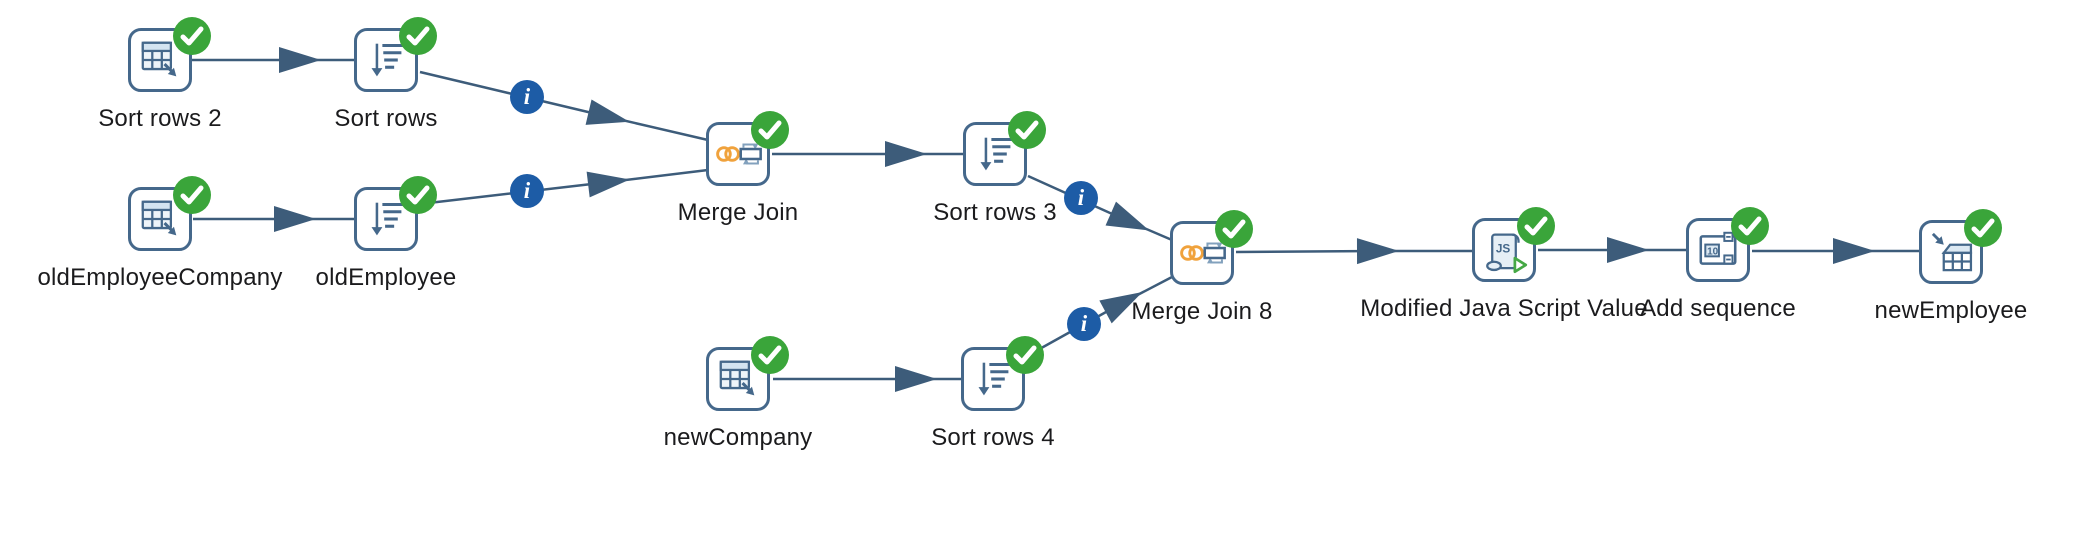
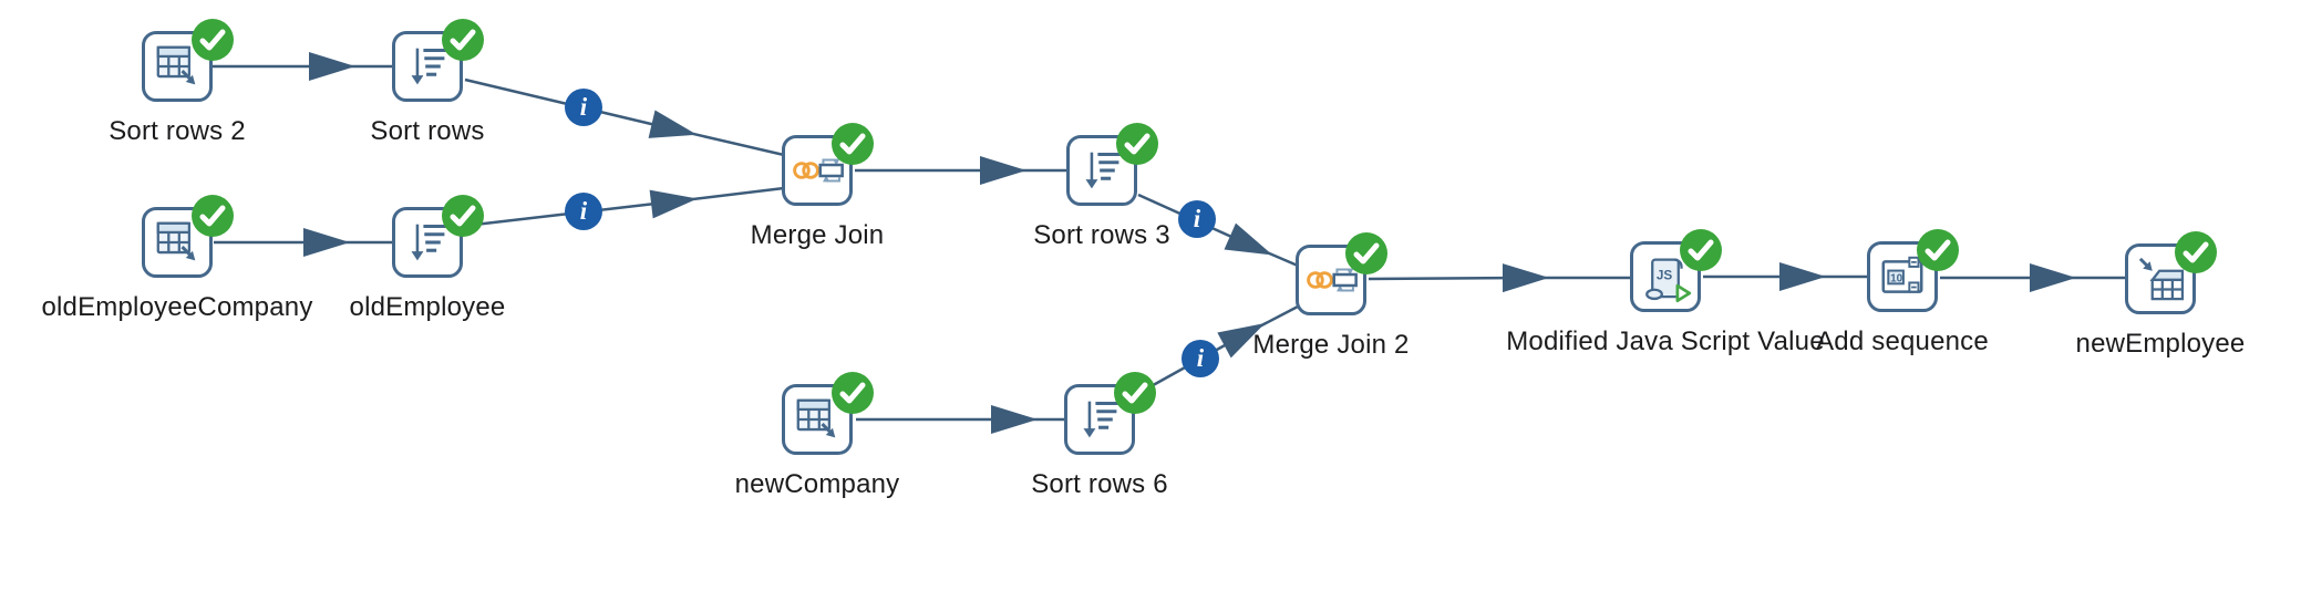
  i
  i
  i
  i
  Sort rows 2
  Sort rows
  oldEmployeeCompany
  oldEmployee
  Merge Join
  Sort rows 3
  newCompany
- Sort rows 4
+ Sort rows 6
- Merge Join 8
+ Merge Join 2
  JS
  Modified Java Script Value
  10
  Add sequence
  newEmployee
